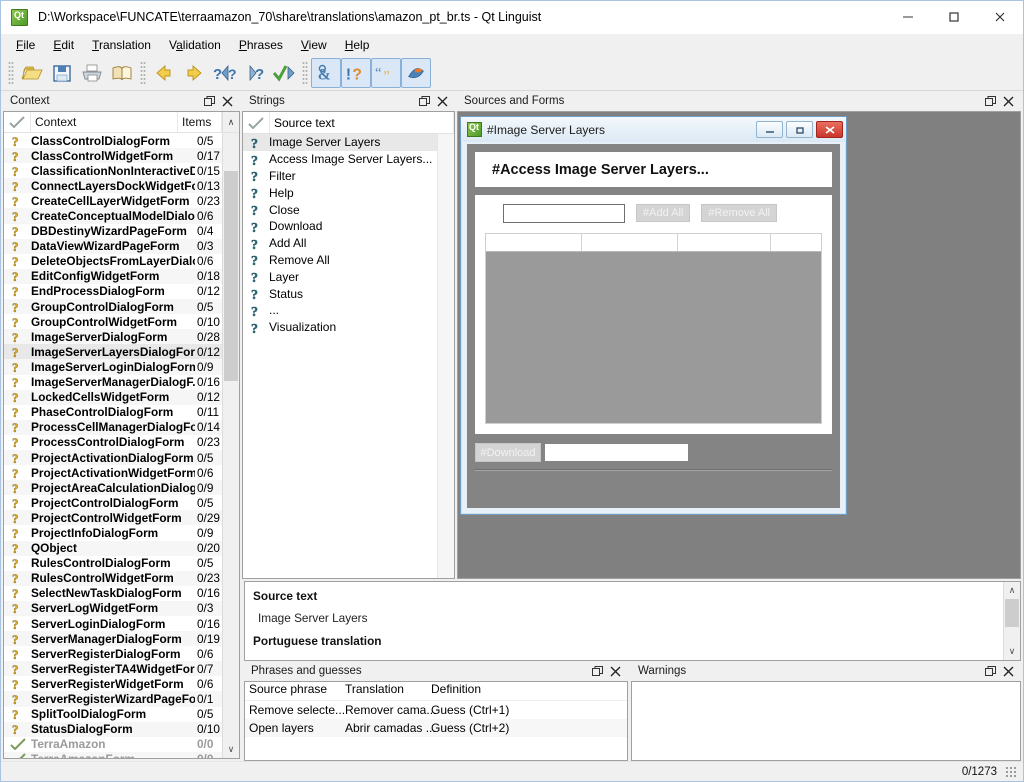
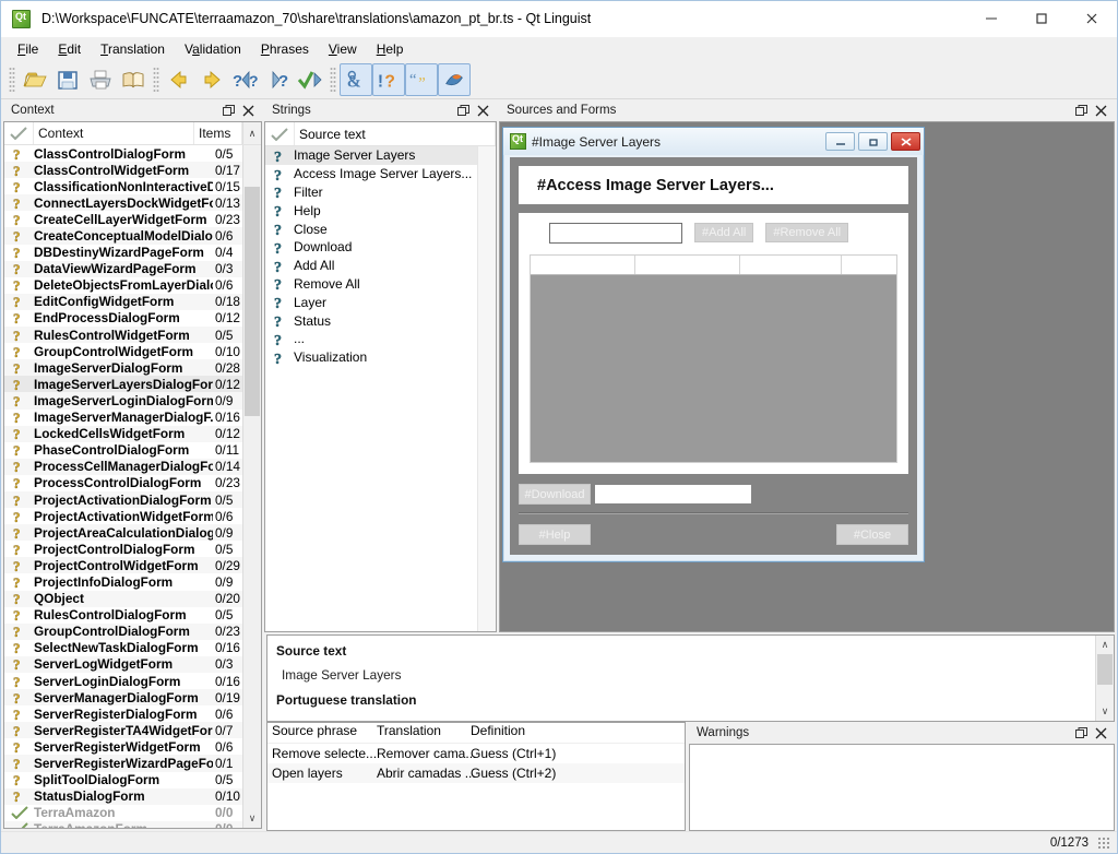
  D:\Workspace\FUNCATE\terraamazon_70\share\translations\amazon_pt_br.ts - Qt Linguist
  File
  Edit
  Translation
  Validation
  Phrases
  View
  Help
  ?
  ?
  ?
  &
  !
  ?
  “
  ”
  Context
  Context
  Items
  ∧
  ?
  ClassControlDialogForm
  0/5
  ?
  ClassControlWidgetForm
  0/17
  ?
  ClassificationNonInteractiveD
  0/15
  ?
  ConnectLayersDockWidgetF
  0/13
  ?
  CreateCellLayerWidgetForm
  0/23
  ?
  CreateConceptualModelDialo
  0/6
  ?
  DBDestinyWizardPageForm
  0/4
  ?
  DataViewWizardPageForm
  0/3
  ?
  DeleteObjectsFromLayerDial
  0/6
  ?
  EditConfigWidgetForm
  0/18
  ?
  EndProcessDialogForm
  0/12
  ?
- GroupControlDialogForm
+ RulesControlWidgetForm
  0/5
  ?
  GroupControlWidgetForm
  0/10
  ?
  ImageServerDialogForm
  0/28
  ?
  ImageServerLayersDialogFor
  0/12
  ?
  ImageServerLoginDialogForm
  0/9
  ?
  ImageServerManagerDialogF.
  0/16
  ?
  LockedCellsWidgetForm
  0/12
  ?
  PhaseControlDialogForm
  0/11
  ?
  ProcessCellManagerDialogFo
  0/14
  ?
  ProcessControlDialogForm
  0/23
  ?
  ProjectActivationDialogForm
  0/5
  ?
  ProjectActivationWidgetForm
  0/6
  ?
  ProjectAreaCalculationDialog
  0/9
  ?
  ProjectControlDialogForm
  0/5
  ?
  ProjectControlWidgetForm
  0/29
  ?
  ProjectInfoDialogForm
  0/9
  ?
  QObject
  0/20
  ?
  RulesControlDialogForm
  0/5
  ?
- RulesControlWidgetForm
+ GroupControlDialogForm
  0/23
  ?
  SelectNewTaskDialogForm
  0/16
  ?
  ServerLogWidgetForm
  0/3
  ?
  ServerLoginDialogForm
  0/16
  ?
  ServerManagerDialogForm
  0/19
  ?
  ServerRegisterDialogForm
  0/6
  ?
  ServerRegisterTA4WidgetFor
  0/7
  ?
  ServerRegisterWidgetForm
  0/6
  ?
  ServerRegisterWizardPageFo
  0/1
  ?
  SplitToolDialogForm
  0/5
  ?
  StatusDialogForm
  0/10
  TerraAmazon
  0/0
  ∨
  Strings
  Source text
  ?
  Image Server Layers
  ?
  Access Image Server Layers...
  ?
  Filter
  ?
  Help
  ?
  Close
  ?
  Download
  ?
  Add All
  ?
  Remove All
  ?
  Layer
  ?
  Status
  ?
  ...
  ?
  Visualization
  Sources and Forms
  #Image Server Layers
  #Access Image Server Layers...
  #Add All
  #Remove All
  #Download
+ #Help
+ #Close
  Source text
  Image Server Layers
  Portuguese translation
  ∧
  ∨
- Phrases and guesses
  Source phrase
  Translation
  Definition
  Remove selecte...
  Remover cama.
  Guess (Ctrl+1)
  Open layers
  Abrir camadas ..
  Guess (Ctrl+2)
  Warnings
  0/1273
